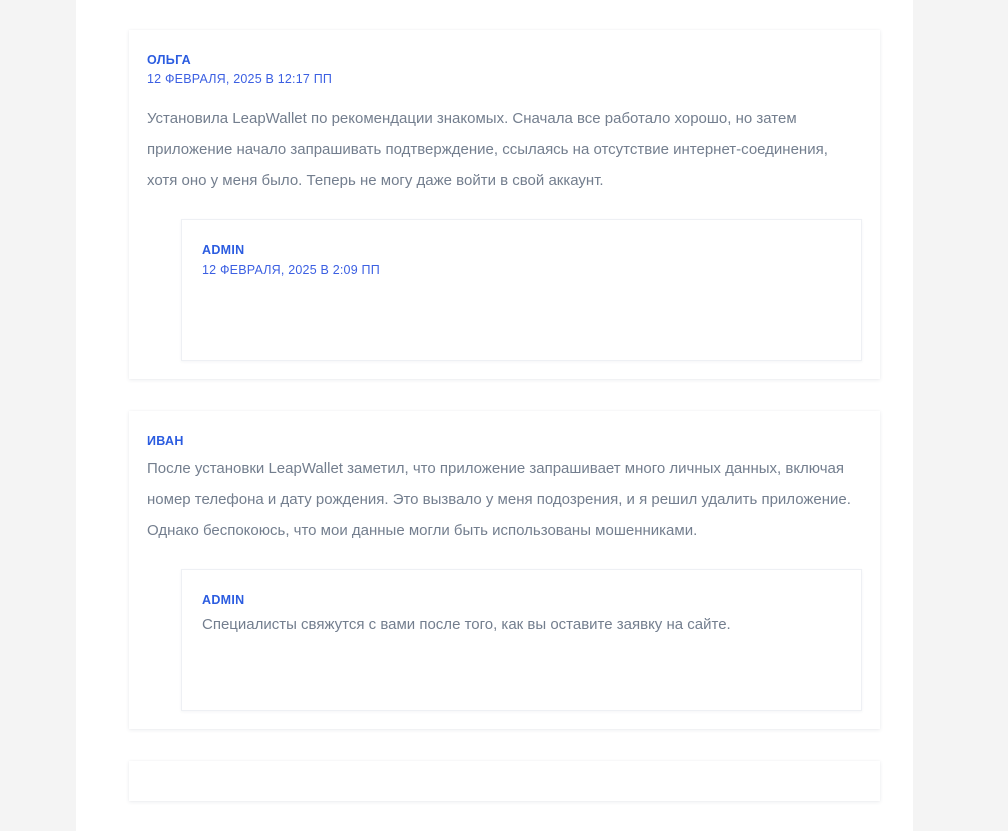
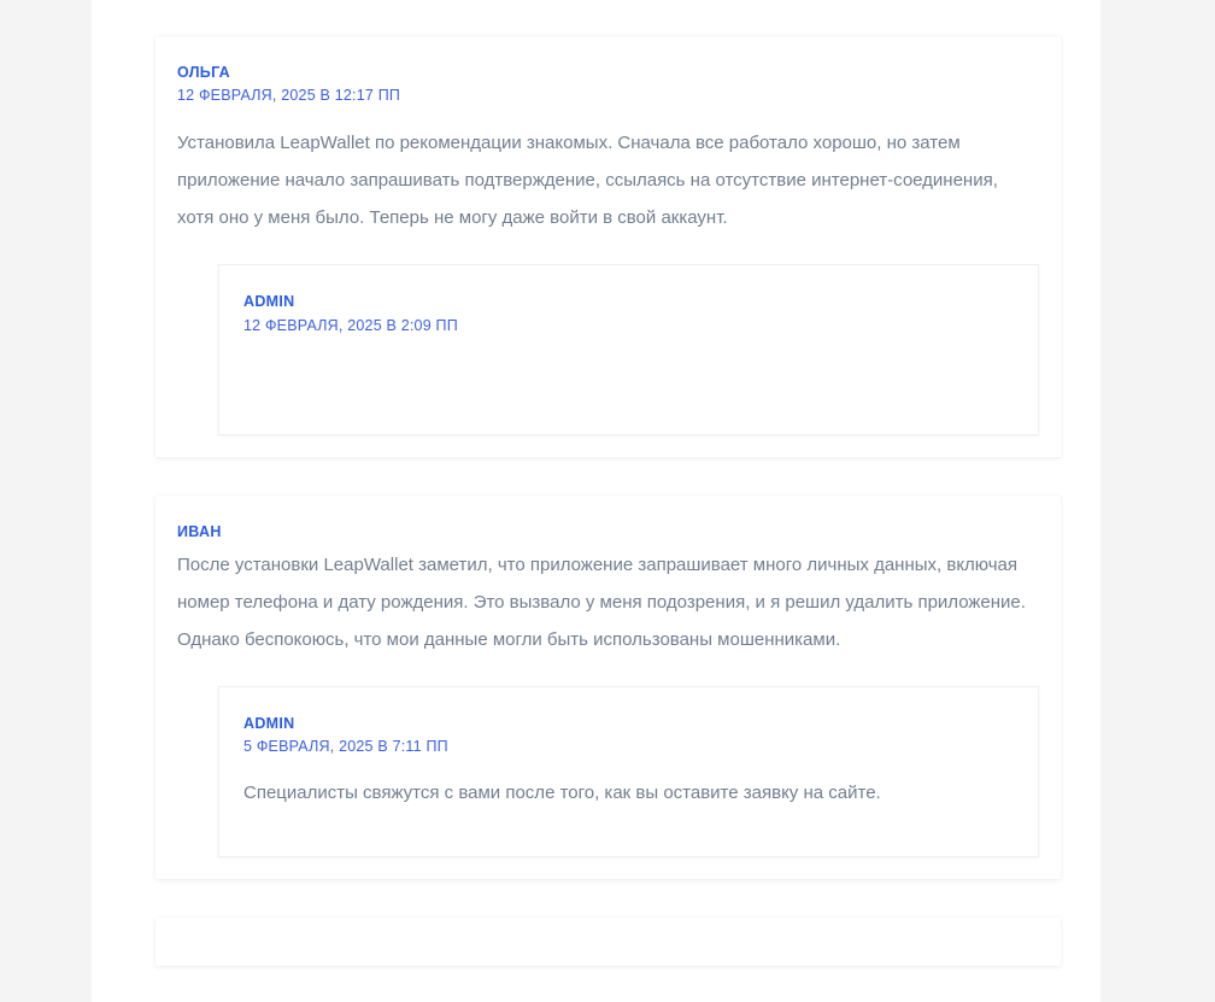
  ОЛЬГА
  12 ФЕВРАЛЯ, 2025 В 12:17 ПП
  Установила LeapWallet по рекомендации знакомых. Сначала все работало хорошо, но затем приложение начало запрашивать подтверждение, ссылаясь на отсутствие интернет-соединения, хотя оно у меня было. Теперь не могу даже войти в свой аккаунт.
  ADMIN
  12 ФЕВРАЛЯ, 2025 В 2:09 ПП
  ИВАН
  После установки LeapWallet заметил, что приложение запрашивает много личных данных, включая номер телефона и дату рождения. Это вызвало у меня подозрения, и я решил удалить приложение. Однако беспокоюсь, что мои данные могли быть использованы мошенниками.
  ADMIN
+ 5 ФЕВРАЛЯ, 2025 В 7:11 ПП
  Специалисты свяжутся с вами после того, как вы оставите заявку на сайте.
